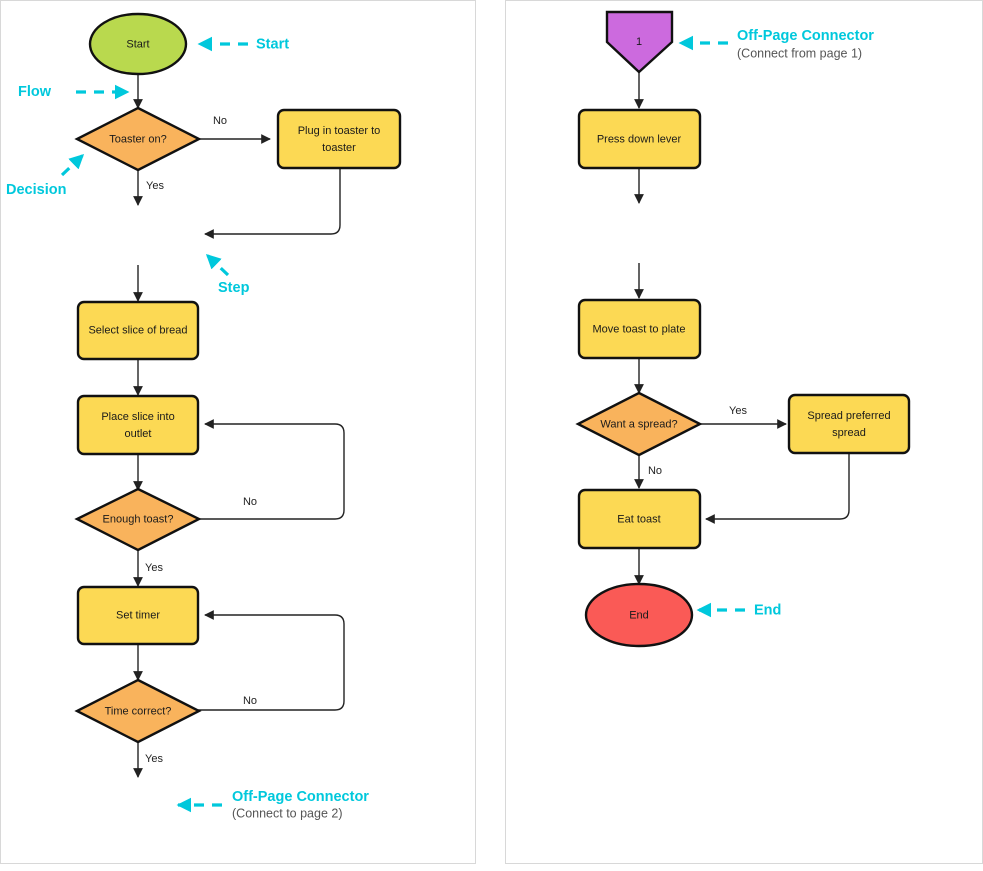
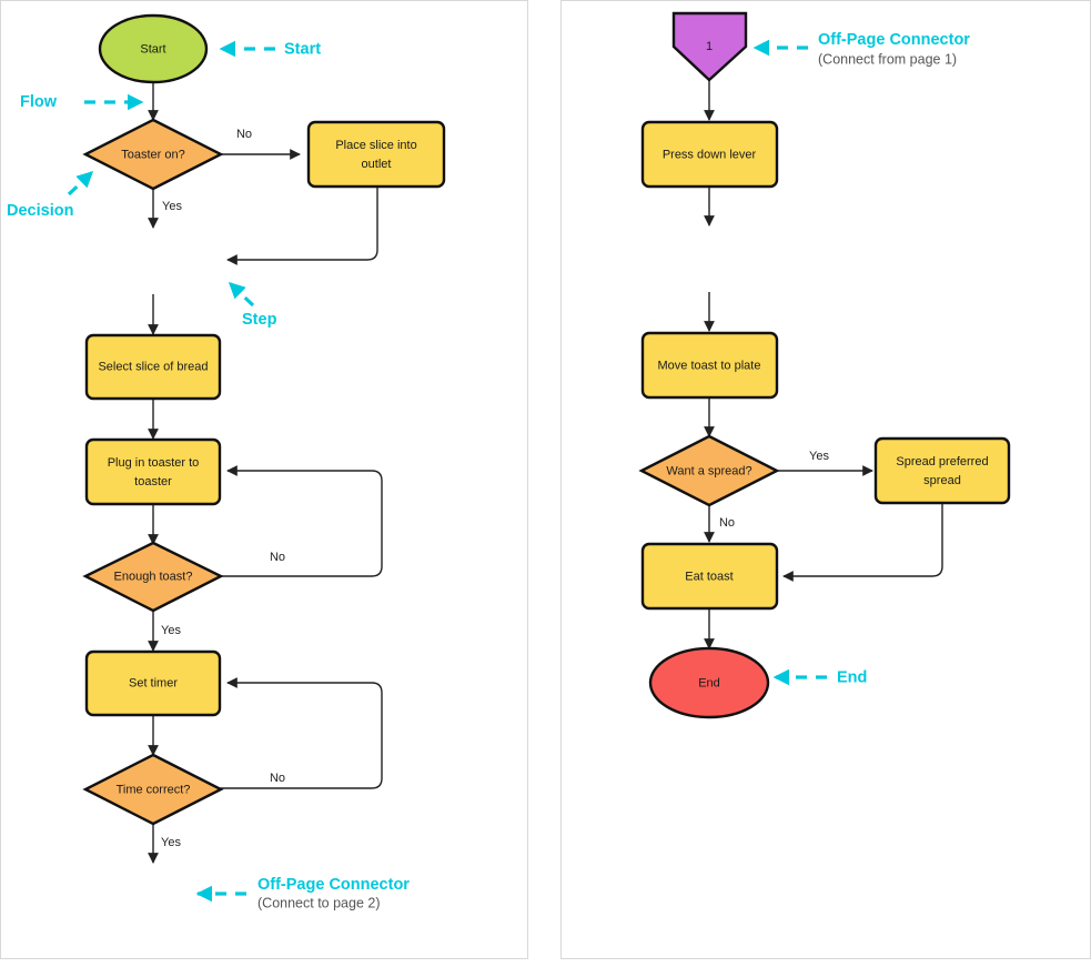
  Start
  Toaster on?
- Plug in toaster to
+ Place slice into
- toaster
+ outlet
  Select slice of bread
- Place slice into
+ Plug in toaster to
- outlet
+ toaster
  Enough toast?
  Set timer
  Time correct?
  No
  Yes
  No
  Yes
  No
  Yes
  Start
  Flow
  Decision
  Step
  Off-Page Connector
  (Connect to page 2)
  1
  Press down lever
  Move toast to plate
  Want a spread?
  Spread preferred
  spread
  Eat toast
  End
  Yes
  No
  Off-Page Connector
  (Connect from page 1)
  End
